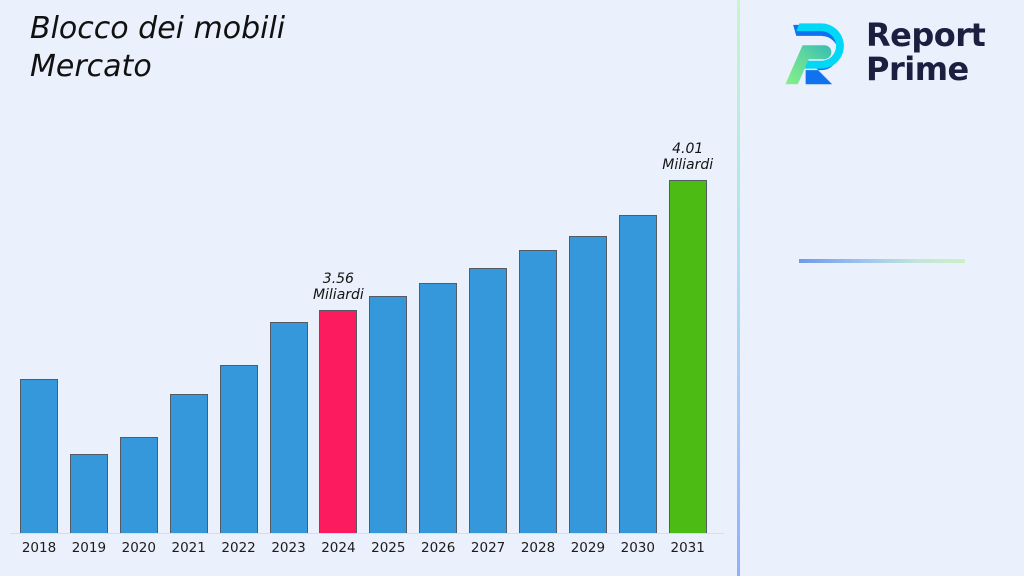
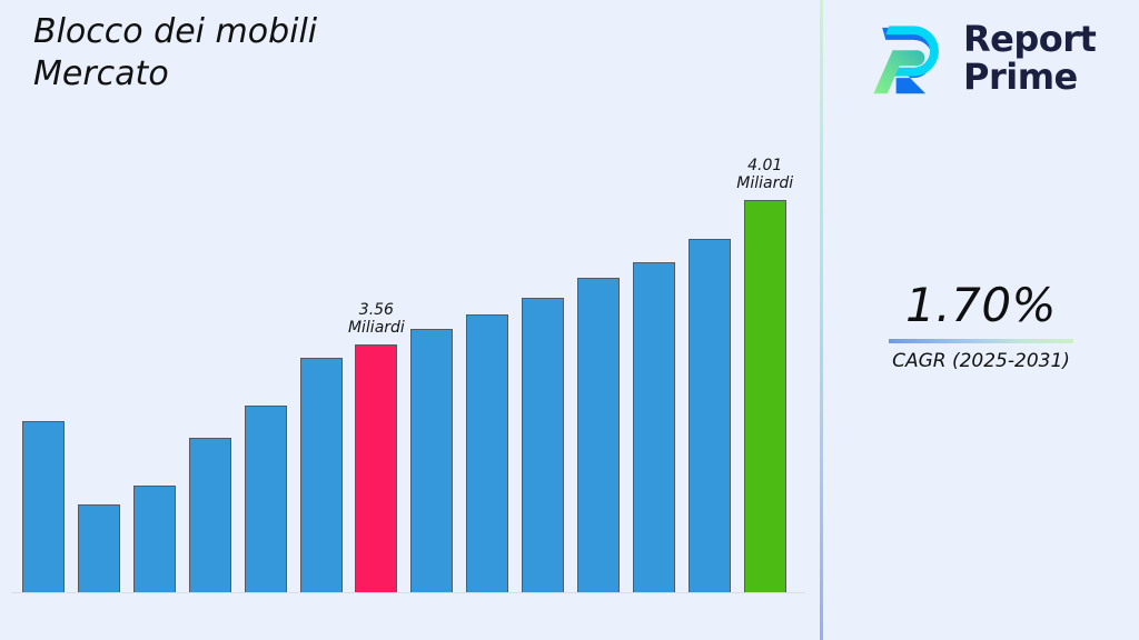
  Blocco dei mobili
  Mercato
  3.56
  Miliardi
  4.01
  Miliardi
- 2018
- 2019
- 2020
- 2021
- 2022
- 2023
- 2024
- 2025
- 2026
- 2027
- 2028
- 2029
- 2030
- 2031
  Report
  Prime
+ 1.70%
+ CAGR (2025-2031)
